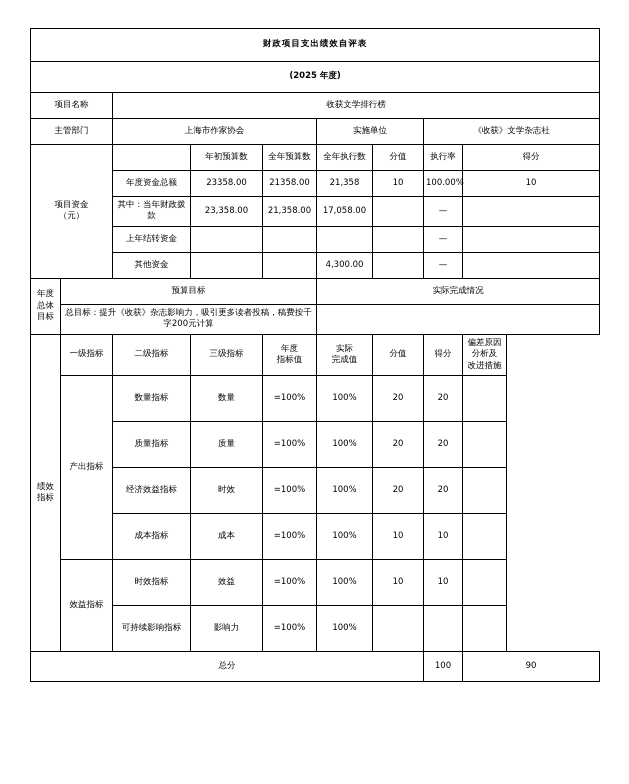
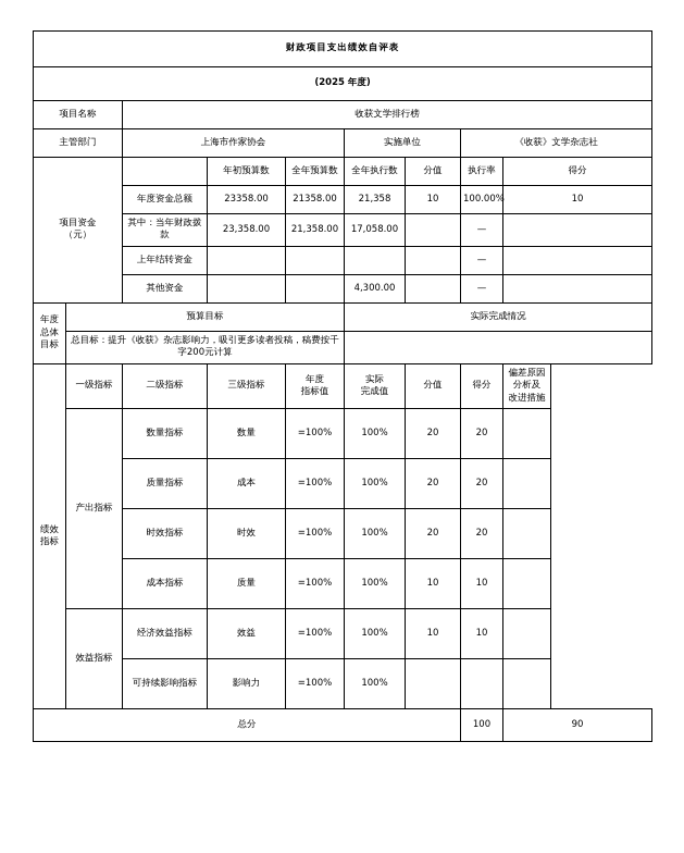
  财政项目支出绩效自评表
  (2025 年度)
  项目名称	收获文学排行榜
  主管部门	上海市作家协会	实施单位	《收获》文学杂志社
  项目资金 （元）		年初预算数	全年预算数	全年执行数	分值	执行率	得分
  年度资金总额	23358.00	21358.00	21,358	10	100.00%	10
  其中：当年财政拨款	23,358.00	21,358.00	17,058.00		—
  上年结转资金					—
  其他资金			4,300.00		—
  年度 总体 目标	预算目标	实际完成情况
  总目标：提升《收获》杂志影响力，吸引更多读者投稿，稿费按千字200元计算
  绩效 指标	一级指标	二级指标	三级指标	年度 指标值	实际 完成值	分值	得分	偏差原因分析及 改进措施
  产出指标	数量指标	数量	=100%	100%	20	20
- 质量指标	质量	=100%	100%	20	20
+ 质量指标	成本	=100%	100%	20	20
- 经济效益指标	时效	=100%	100%	20	20
+ 时效指标	时效	=100%	100%	20	20
- 成本指标	成本	=100%	100%	10	10
+ 成本指标	质量	=100%	100%	10	10
- 效益指标	时效指标	效益	=100%	100%	10	10
+ 效益指标	经济效益指标	效益	=100%	100%	10	10
  可持续影响指标	影响力	=100%	100%
  总分	100	90
